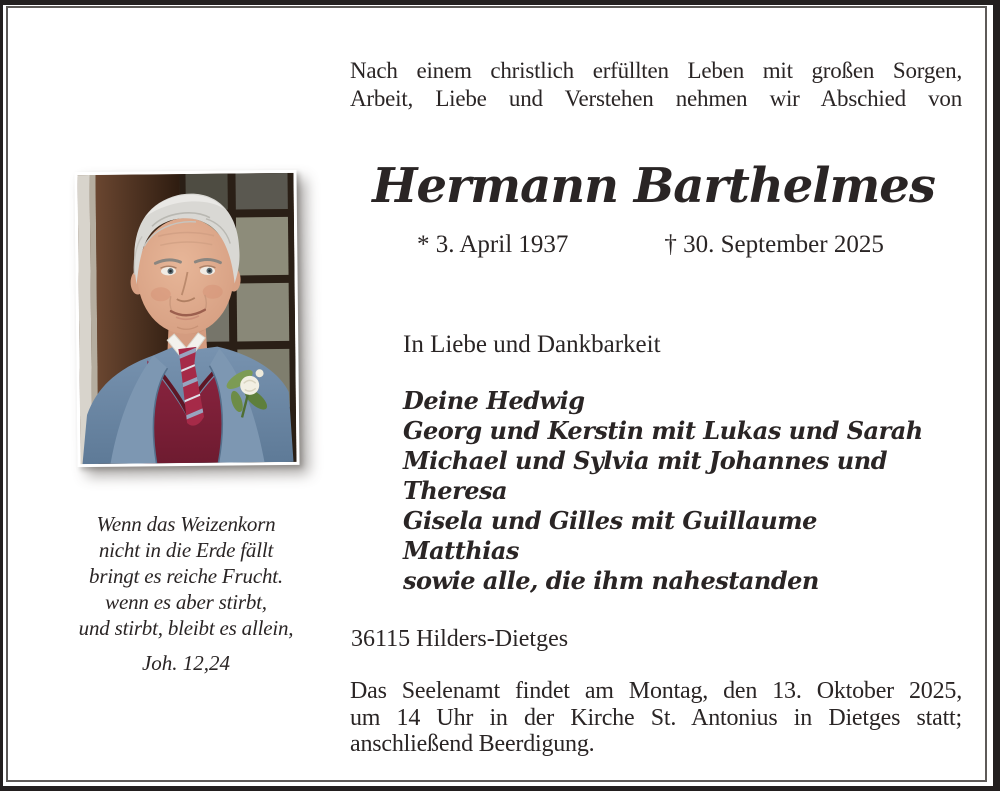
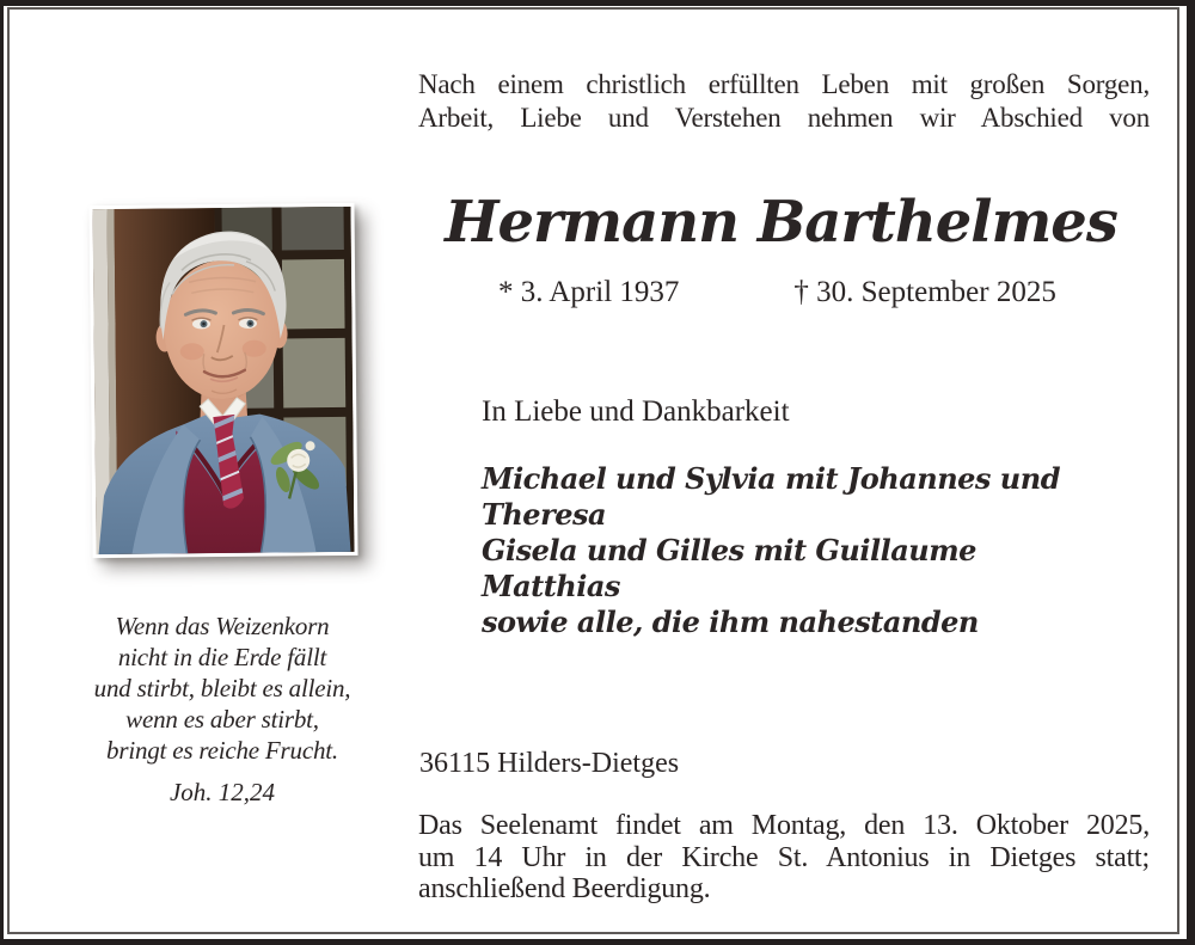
  Nach einem christlich erfüllten Leben mit großen Sorgen,
  Arbeit, Liebe und Verstehen nehmen wir Abschied von
  Hermann Barthelmes
  * 3. April 1937
  † 30. September 2025
  Wenn das Weizenkorn
  nicht in die Erde fällt
- bringt es reiche Frucht.
+ und stirbt, bleibt es allein,
  wenn es aber stirbt,
- und stirbt, bleibt es allein,
+ bringt es reiche Frucht.
  Joh. 12,24
  In Liebe und Dankbarkeit
- Deine Hedwig
- Georg und Kerstin mit Lukas und Sarah
  Michael und Sylvia mit Johannes und Theresa
  Gisela und Gilles mit Guillaume
  Matthias
  sowie alle, die ihm nahestanden
  36115 Hilders-Dietges
  Das Seelenamt findet am Montag, den 13. Oktober 2025,
  um 14 Uhr in der Kirche St. Antonius in Dietges statt;
  anschließend Beerdigung.
